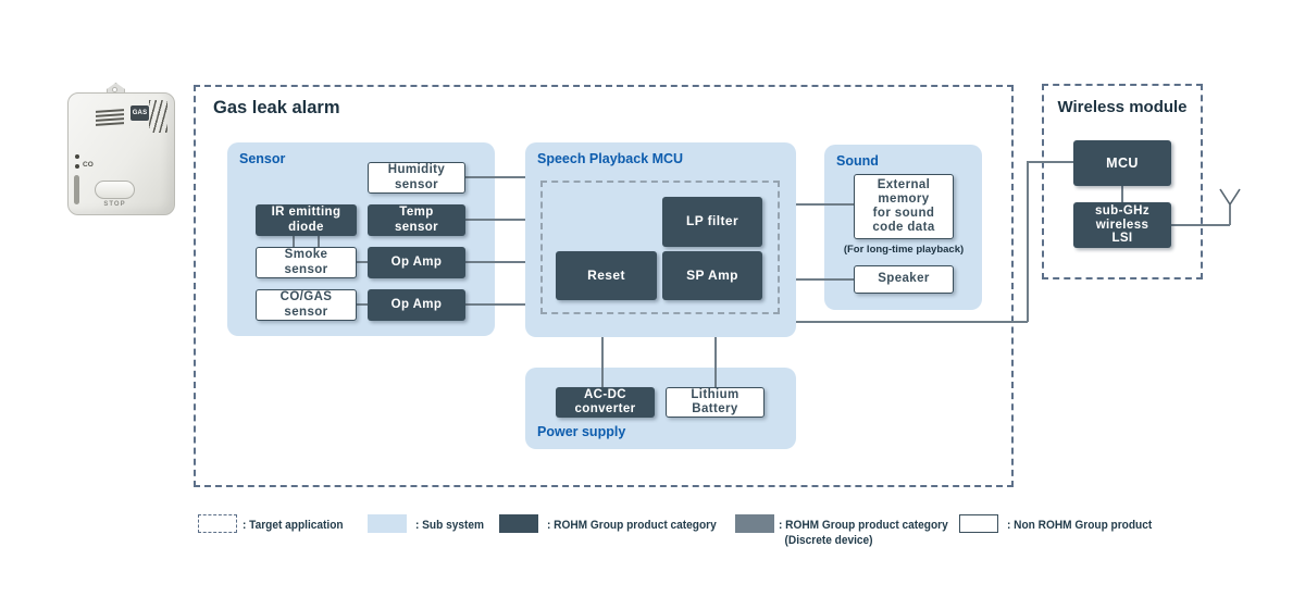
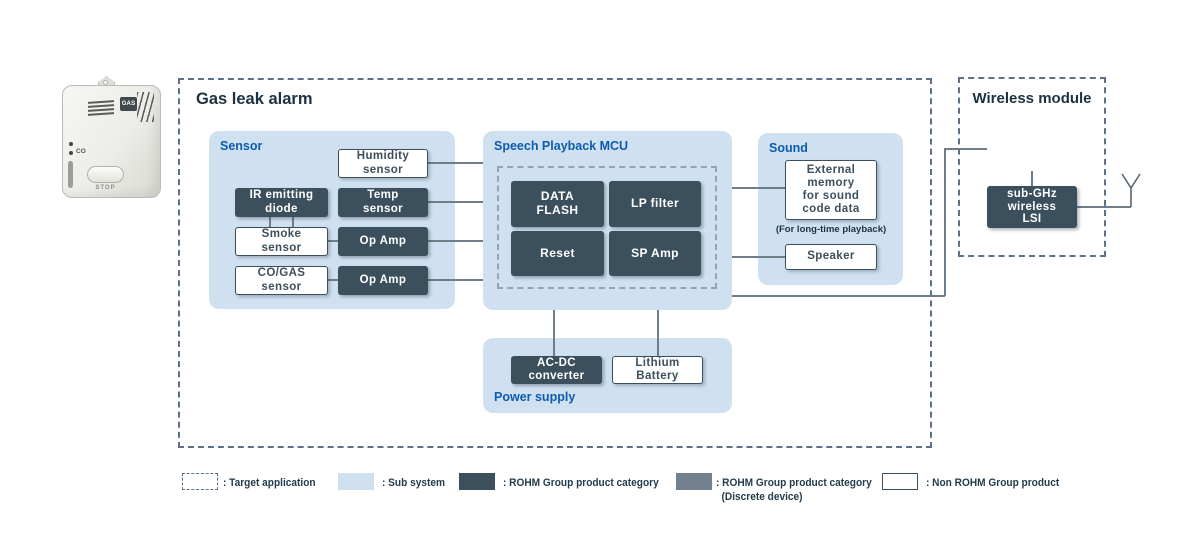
  Gas leak alarm
  Sensor
  Humidity
  sensor
  IR emitting
  diode
  Temp
  sensor
  Smoke
  sensor
  Op Amp
  CO/GAS
  sensor
  Op Amp
  Speech Playback MCU
+ DATA
+ FLASH
  LP filter
  Reset
  SP Amp
  Sound
  External
  memory
  for sound
  code data
  (For long-time playback)
  Speaker
  Power supply
  AC-DC
  converter
  Lithium
  Battery
  Wireless module
- MCU
  sub-GHz
  wireless
  LSI
  : Target application
  : Sub system
  : ROHM Group product category
  : ROHM Group product category
  (Discrete device)
  : Non ROHM Group product
